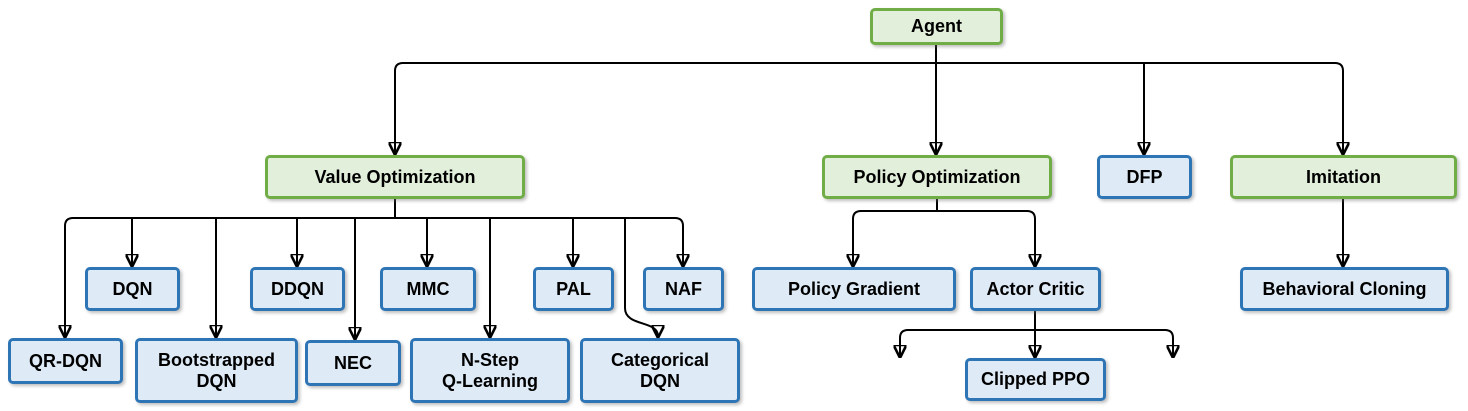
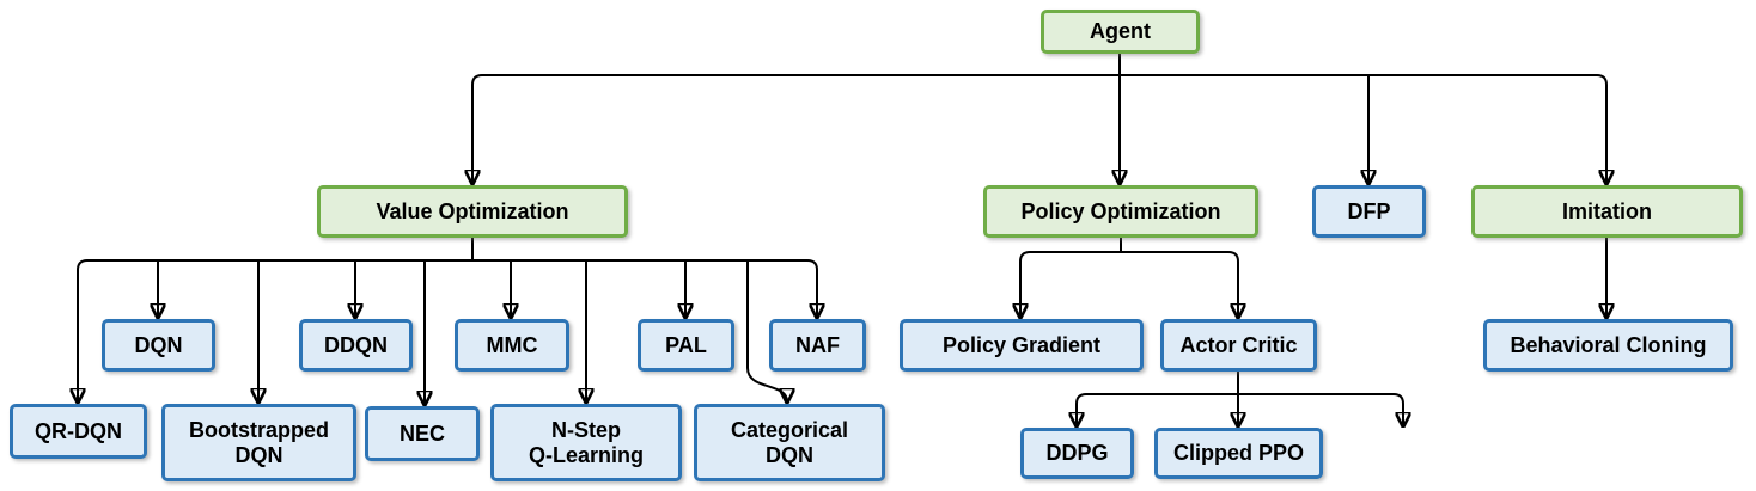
  Agent
  Value Optimization
  Policy Optimization
  DFP
  Imitation
  DQN
  DDQN
  MMC
  PAL
  NAF
  QR-DQN
  Bootstrapped
  DQN
  NEC
  N-Step
  Q-Learning
  Categorical
  DQN
  Policy Gradient
  Actor Critic
+ DDPG
  Clipped PPO
  Behavioral Cloning
